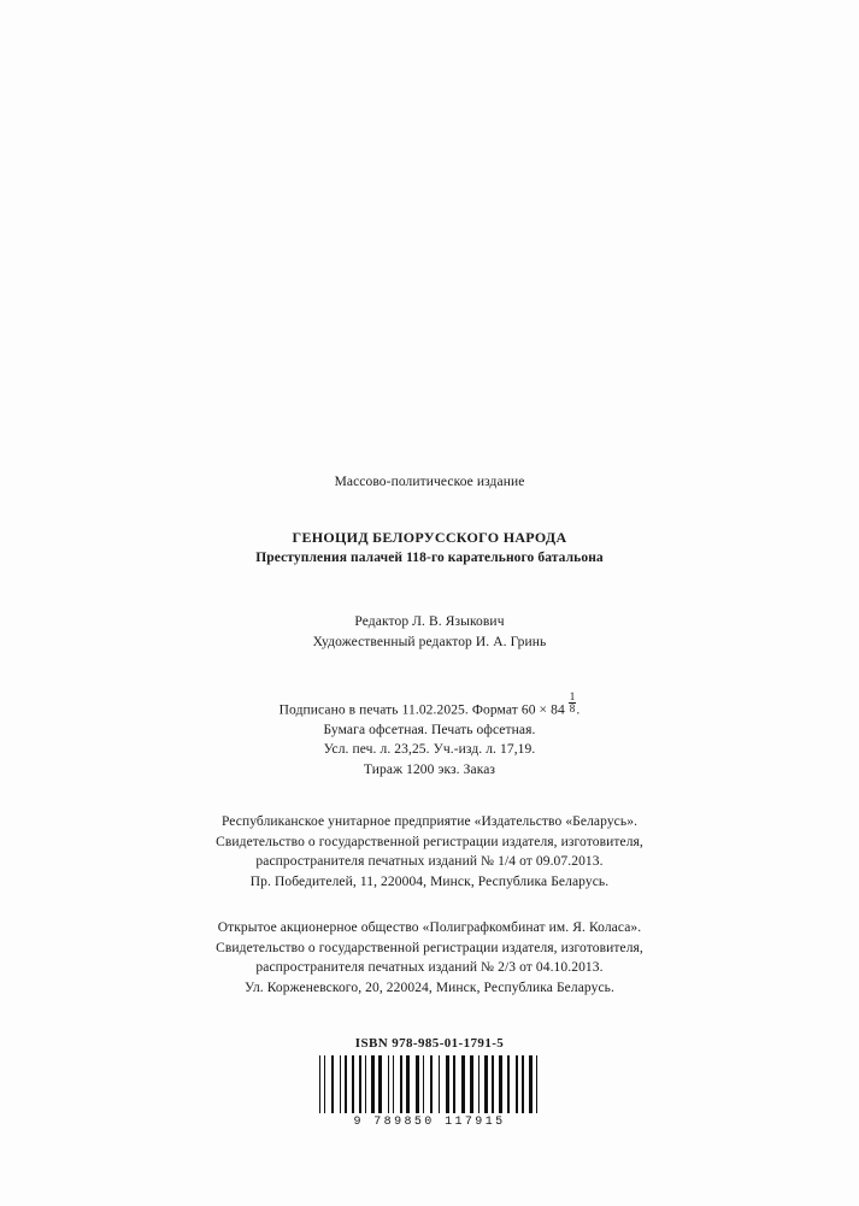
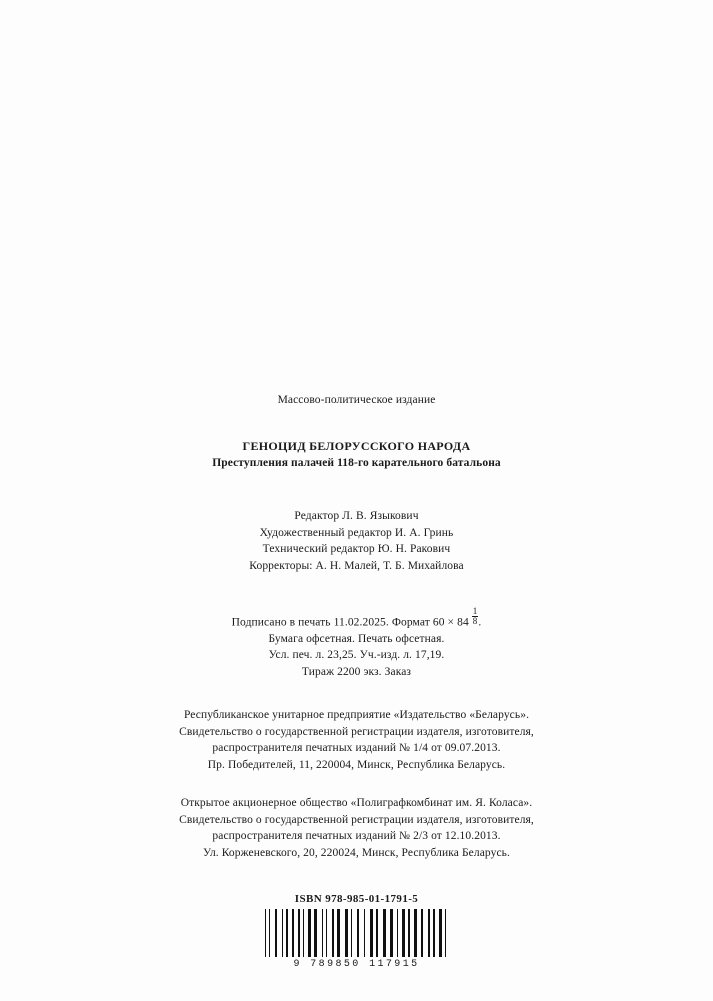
  Массово-политическое издание
  ГЕНОЦИД БЕЛОРУССКОГО НАРОДА
  Преступления палачей 118-го карательного батальона
  Редактор Л. В. Языкович
  Художественный редактор И. А. Гринь
+ Технический редактор Ю. Н. Ракович
+ Корректоры: А. Н. Малей, Т. Б. Михайлова
  Подписано в печать 11.02.2025. Формат 60 × 84
  1
  8
  .
  Бумага офсетная. Печать офсетная.
  Усл. печ. л. 23,25. Уч.-изд. л. 17,19.
- Тираж 1200 экз. Заказ
+ Тираж 2200 экз. Заказ
  Республиканское унитарное предприятие «Издательство «Беларусь».
  Свидетельство о государственной регистрации издателя, изготовителя,
  распространителя печатных изданий № 1/4 от 09.07.2013.
  Пр. Победителей, 11, 220004, Минск, Республика Беларусь.
  Открытое акционерное общество «Полиграфкомбинат им. Я. Коласа».
  Свидетельство о государственной регистрации издателя, изготовителя,
- распространителя печатных изданий № 2/3 от 04.10.2013.
+ распространителя печатных изданий № 2/3 от 12.10.2013.
  Ул. Корженевского, 20, 220024, Минск, Республика Беларусь.
  ISBN 978-985-01-1791-5
  9 789850 117915
